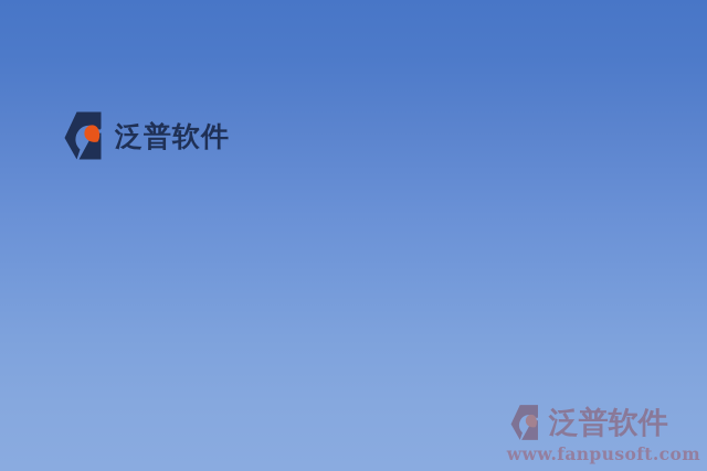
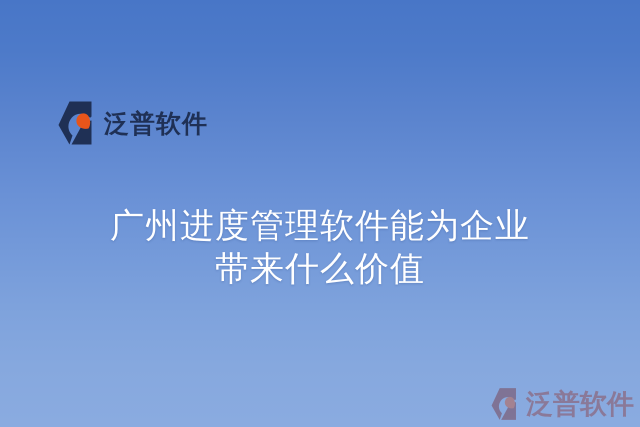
  泛普软件
+ 广州进度管理软件能为企业
+ 带来什么价值
  泛普软件
- www.fanpusoft.com
